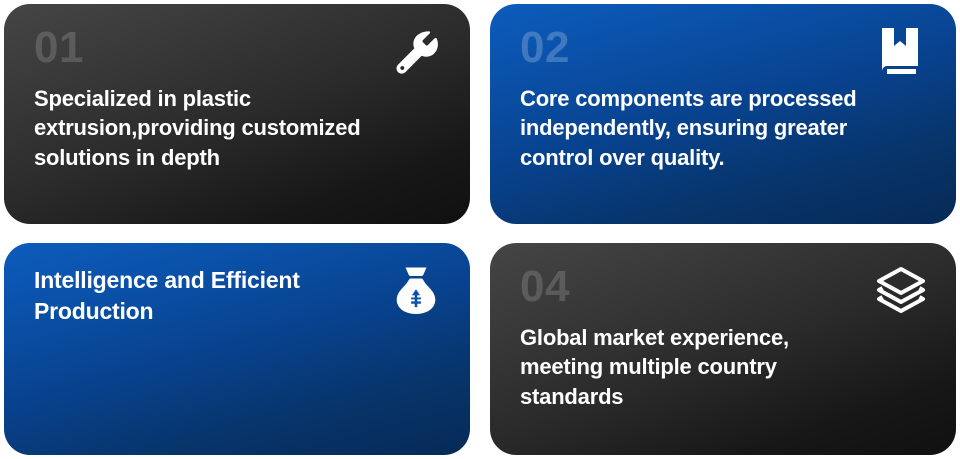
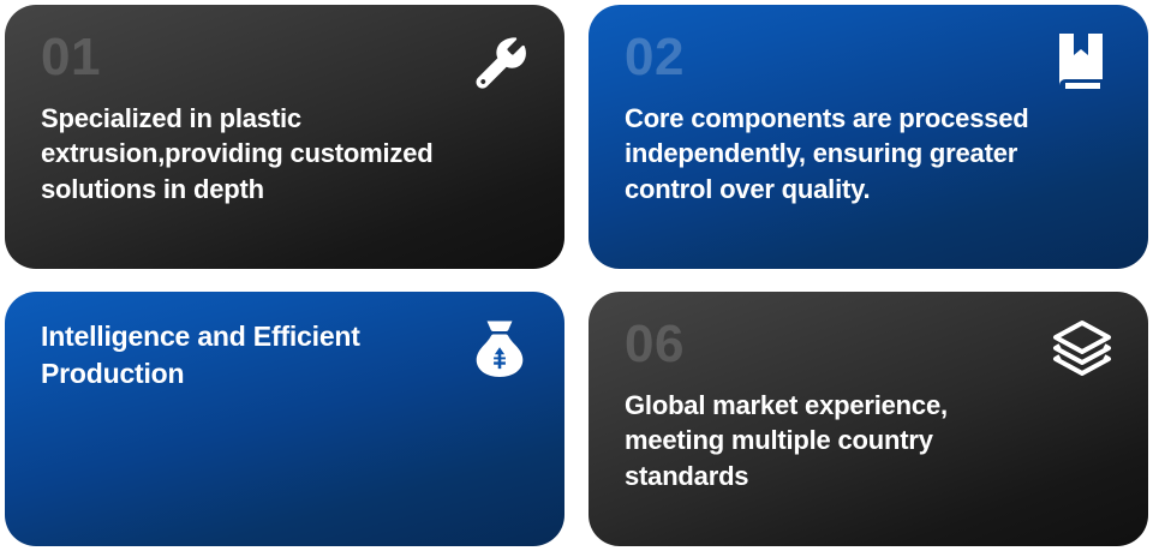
  01
  Specialized in plastic
  extrusion,providing customized
  solutions in depth
  02
  Core components are processed
  independently, ensuring greater
  control over quality.
  Intelligence and Efficient
  Production
- 04
+ 06
  Global market experience,
  meeting multiple country
  standards
